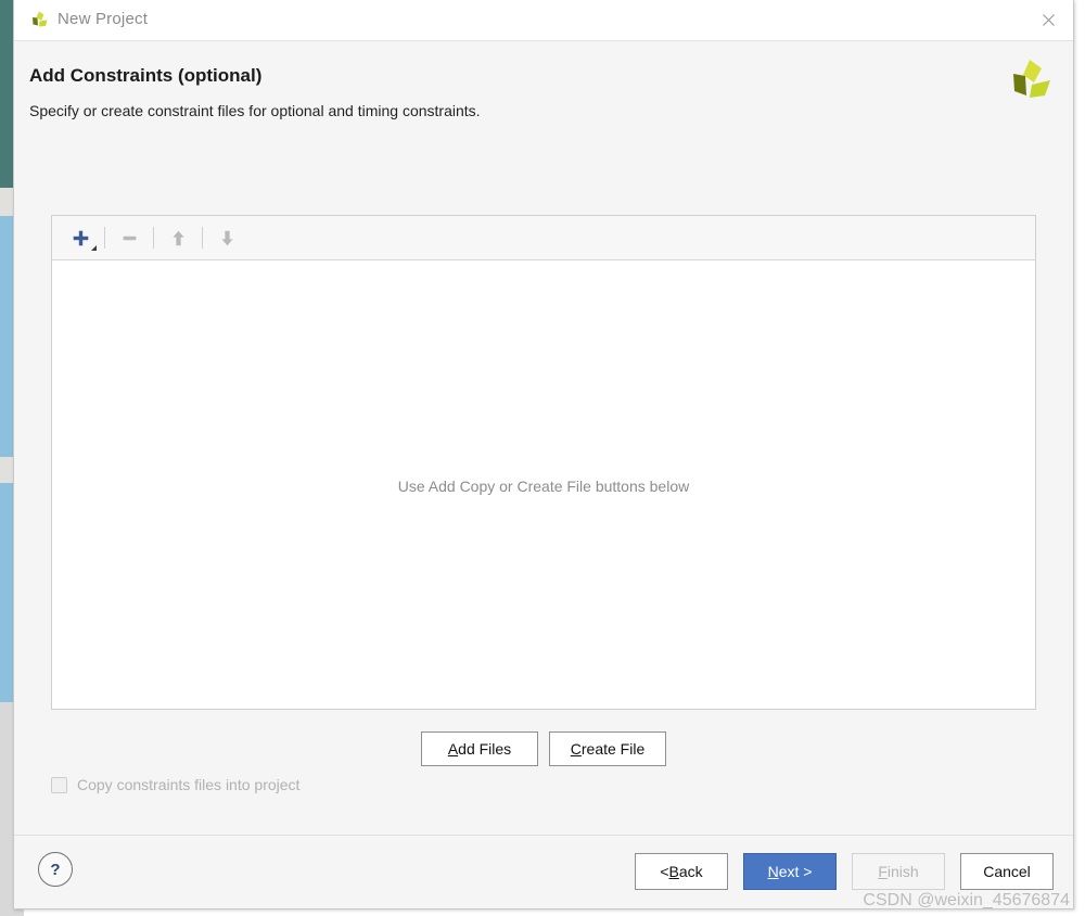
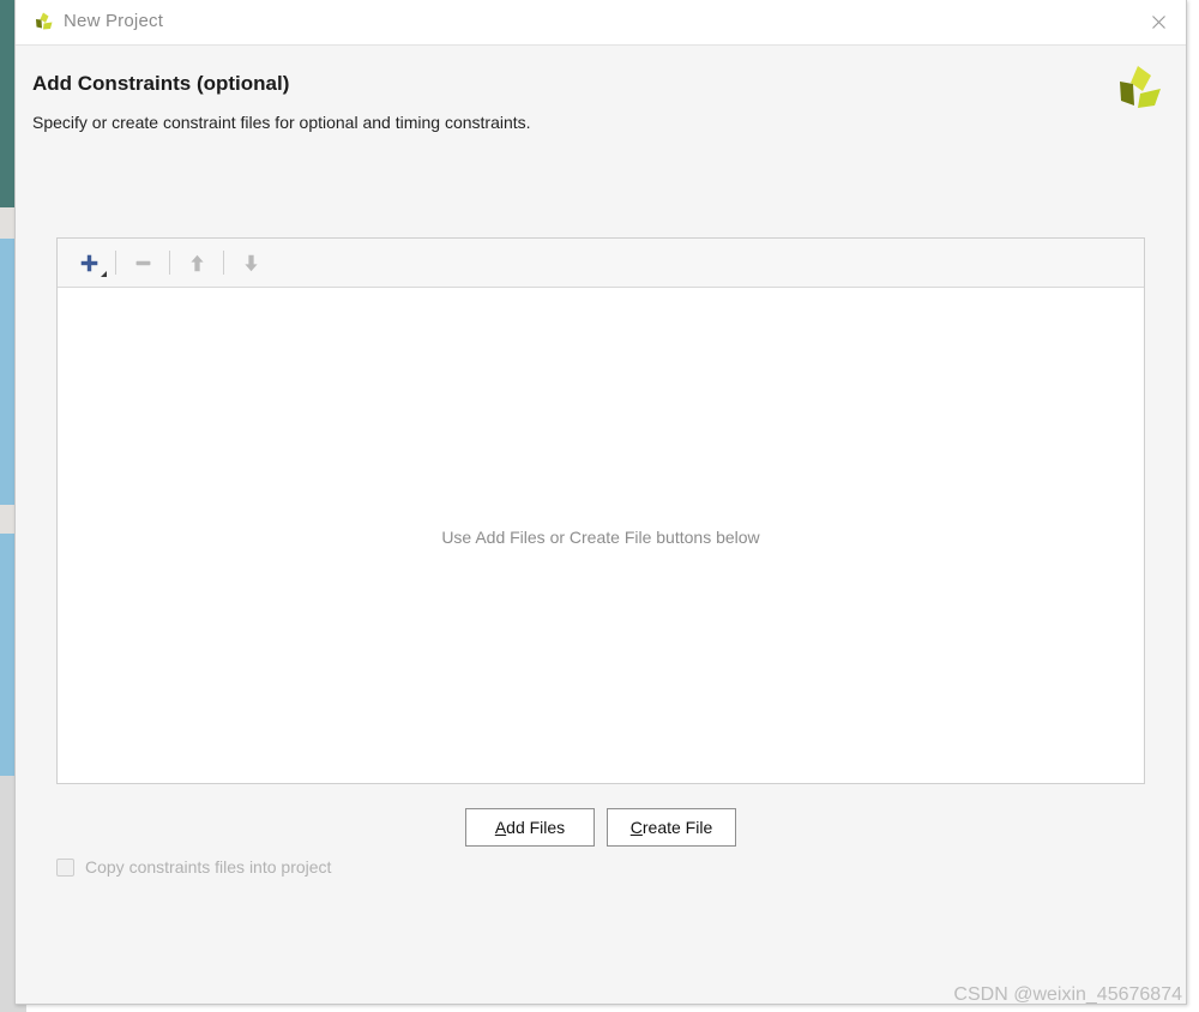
  New Project
  Add Constraints (optional)
  Specify or create constraint files for optional and timing constraints.
- Use Add Copy or Create File buttons below
+ Use Add Files or Create File buttons below
  A
  dd Files
  C
  reate File
  Copy constraints files into project
- ?
- <
- B
- ack
- N
- ext >
- F
- inish
- Cancel
  CSDN @weixin_45676874
